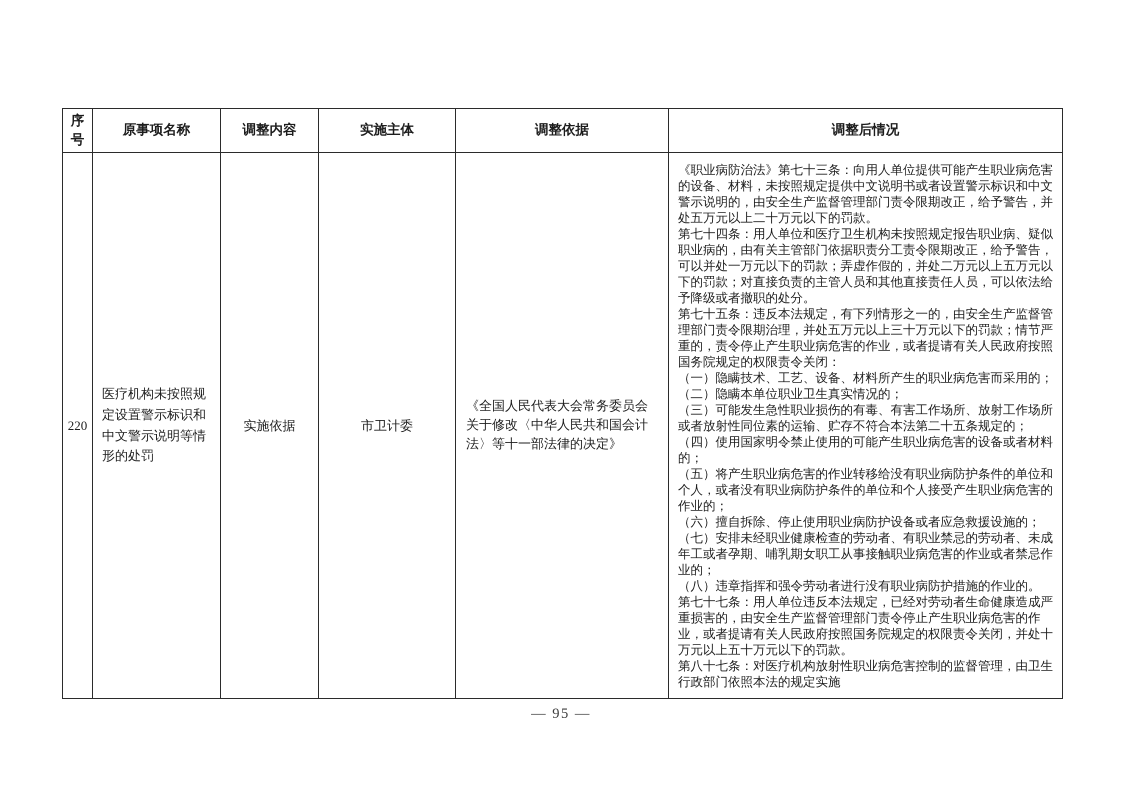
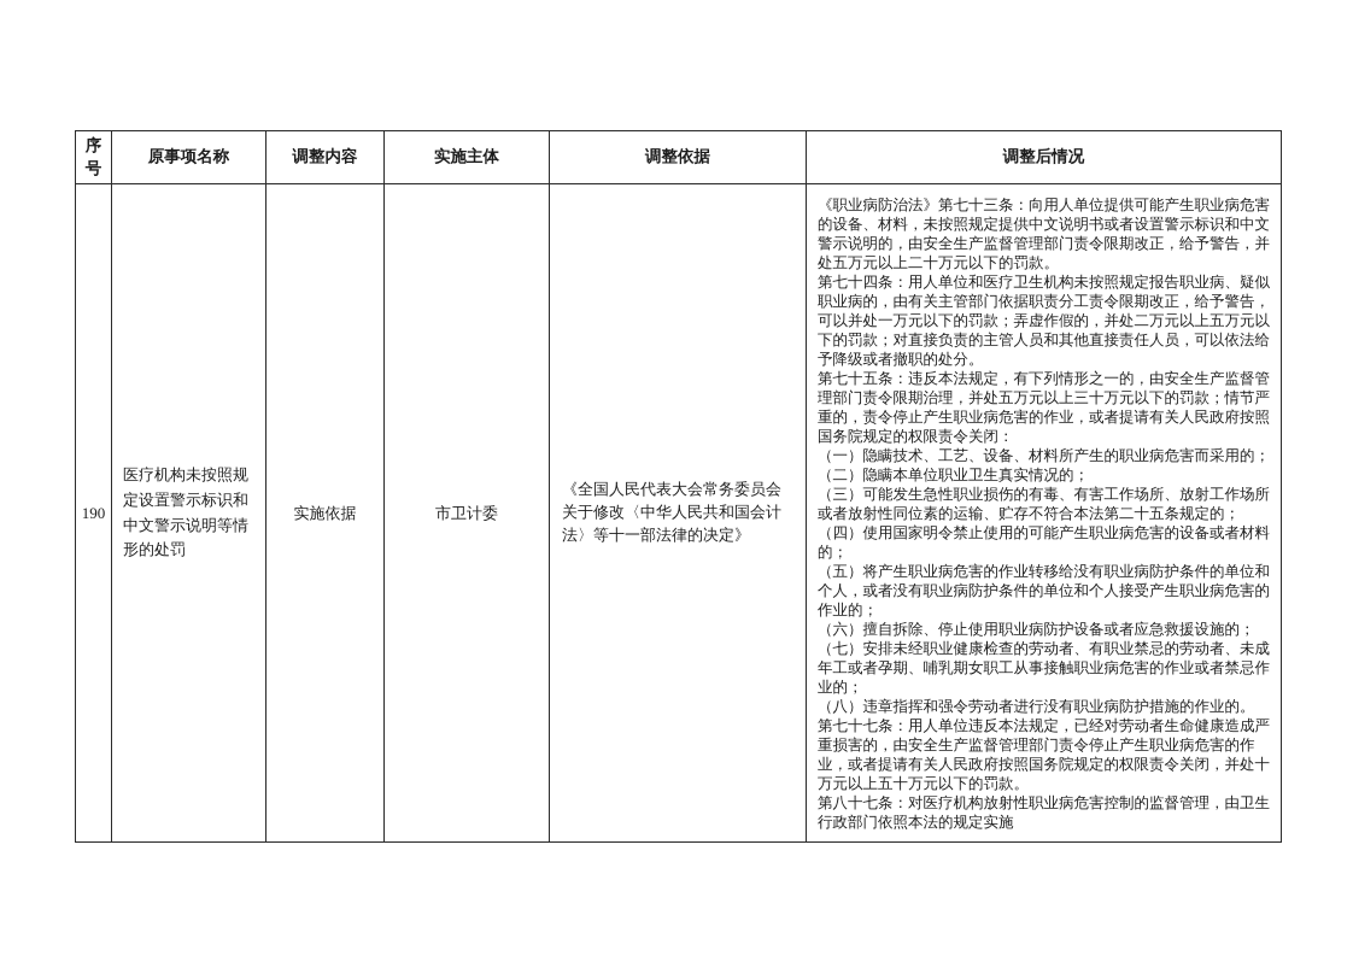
  序号	原事项名称	调整内容	实施主体	调整依据	调整后情况
- 220	医疗机构未按照规定设置警示标识和中文警示说明等情形的处罚	实施依据	市卫计委	《全国人民代表大会常务委员会关于修改〈中华人民共和国会计法〉等十一部法律的决定》	《职业病防治法》第七十三条：向用人单位提供可能产生职业病危害的设备、材料，未按照规定提供中文说明书或者设置警示标识和中文警示说明的，由安全生产监督管理部门责令限期改正，给予警告，并处五万元以上二十万元以下的罚款。 第七十四条：用人单位和医疗卫生机构未按照规定报告职业病、疑似职业病的，由有关主管部门依据职责分工责令限期改正，给予警告，可以并处一万元以下的罚款；弄虚作假的，并处二万元以上五万元以下的罚款；对直接负责的主管人员和其他直接责任人员，可以依法给予降级或者撤职的处分。 第七十五条：违反本法规定，有下列情形之一的，由安全生产监督管理部门责令限期治理，并处五万元以上三十万元以下的罚款；情节严重的，责令停止产生职业病危害的作业，或者提请有关人民政府按照国务院规定的权限责令关闭： （一）隐瞒技术、工艺、设备、材料所产生的职业病危害而采用的； （二）隐瞒本单位职业卫生真实情况的； （三）可能发生急性职业损伤的有毒、有害工作场所、放射工作场所或者放射性同位素的运输、贮存不符合本法第二十五条规定的； （四）使用国家明令禁止使用的可能产生职业病危害的设备或者材料的； （五）将产生职业病危害的作业转移给没有职业病防护条件的单位和个人，或者没有职业病防护条件的单位和个人接受产生职业病危害的作业的； （六）擅自拆除、停止使用职业病防护设备或者应急救援设施的； （七）安排未经职业健康检查的劳动者、有职业禁忌的劳动者、未成年工或者孕期、哺乳期女职工从事接触职业病危害的作业或者禁忌作业的； （八）违章指挥和强令劳动者进行没有职业病防护措施的作业的。 第七十七条：用人单位违反本法规定，已经对劳动者生命健康造成严重损害的，由安全生产监督管理部门责令停止产生职业病危害的作业，或者提请有关人民政府按照国务院规定的权限责令关闭，并处十万元以上五十万元以下的罚款。 第八十七条：对医疗机构放射性职业病危害控制的监督管理，由卫生行政部门依照本法的规定实施
+ 190	医疗机构未按照规定设置警示标识和中文警示说明等情形的处罚	实施依据	市卫计委	《全国人民代表大会常务委员会关于修改〈中华人民共和国会计法〉等十一部法律的决定》	《职业病防治法》第七十三条：向用人单位提供可能产生职业病危害的设备、材料，未按照规定提供中文说明书或者设置警示标识和中文警示说明的，由安全生产监督管理部门责令限期改正，给予警告，并处五万元以上二十万元以下的罚款。 第七十四条：用人单位和医疗卫生机构未按照规定报告职业病、疑似职业病的，由有关主管部门依据职责分工责令限期改正，给予警告，可以并处一万元以下的罚款；弄虚作假的，并处二万元以上五万元以下的罚款；对直接负责的主管人员和其他直接责任人员，可以依法给予降级或者撤职的处分。 第七十五条：违反本法规定，有下列情形之一的，由安全生产监督管理部门责令限期治理，并处五万元以上三十万元以下的罚款；情节严重的，责令停止产生职业病危害的作业，或者提请有关人民政府按照国务院规定的权限责令关闭： （一）隐瞒技术、工艺、设备、材料所产生的职业病危害而采用的； （二）隐瞒本单位职业卫生真实情况的； （三）可能发生急性职业损伤的有毒、有害工作场所、放射工作场所或者放射性同位素的运输、贮存不符合本法第二十五条规定的； （四）使用国家明令禁止使用的可能产生职业病危害的设备或者材料的； （五）将产生职业病危害的作业转移给没有职业病防护条件的单位和个人，或者没有职业病防护条件的单位和个人接受产生职业病危害的作业的； （六）擅自拆除、停止使用职业病防护设备或者应急救援设施的； （七）安排未经职业健康检查的劳动者、有职业禁忌的劳动者、未成年工或者孕期、哺乳期女职工从事接触职业病危害的作业或者禁忌作业的； （八）违章指挥和强令劳动者进行没有职业病防护措施的作业的。 第七十七条：用人单位违反本法规定，已经对劳动者生命健康造成严重损害的，由安全生产监督管理部门责令停止产生职业病危害的作业，或者提请有关人民政府按照国务院规定的权限责令关闭，并处十万元以上五十万元以下的罚款。 第八十七条：对医疗机构放射性职业病危害控制的监督管理，由卫生行政部门依照本法的规定实施
- — 95 —
